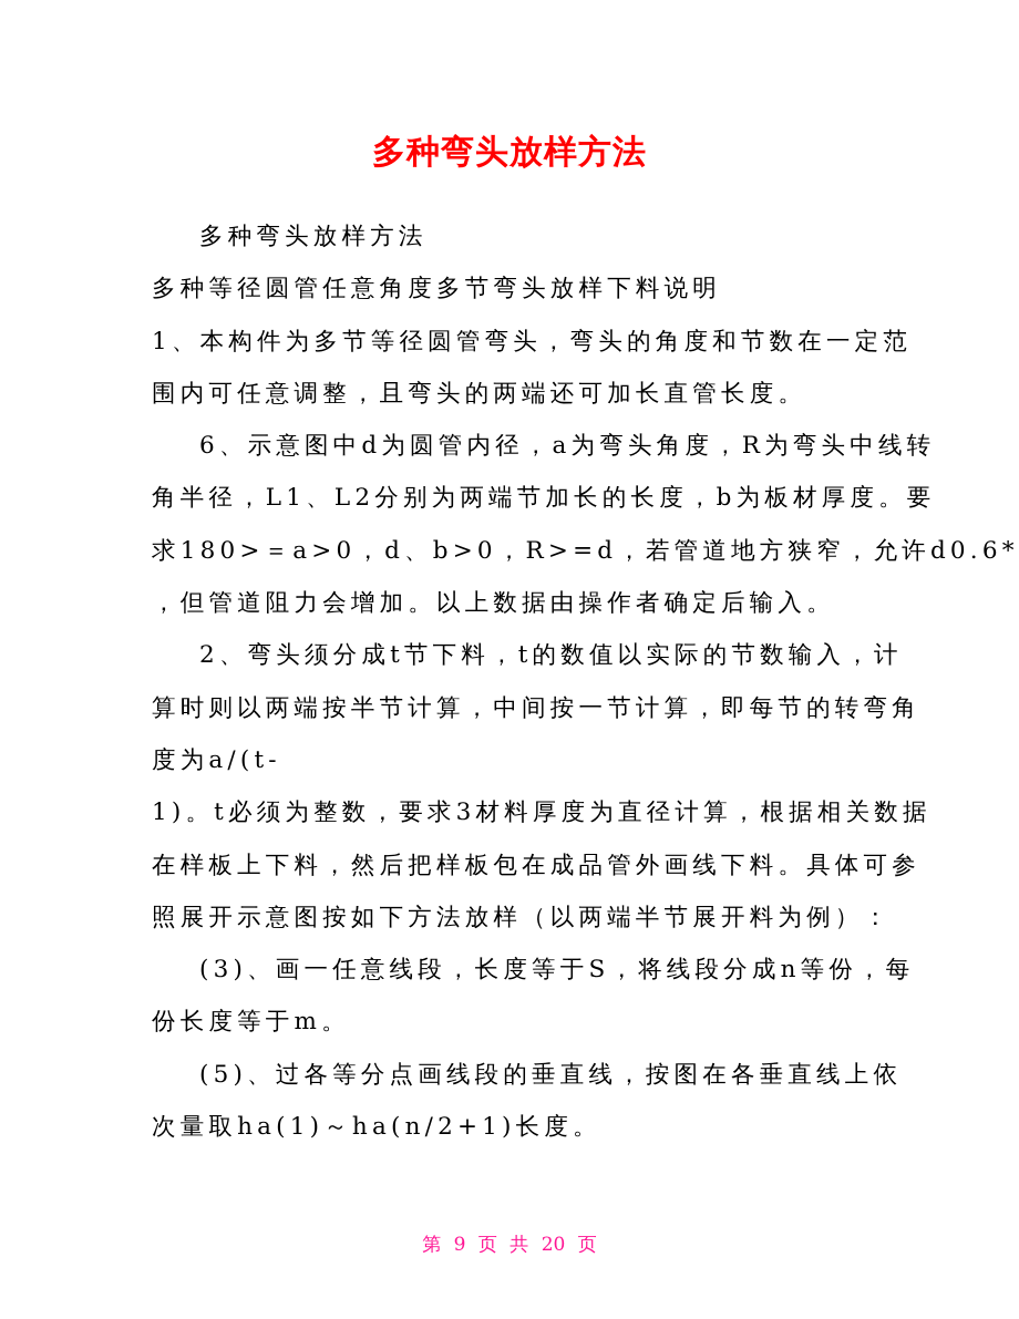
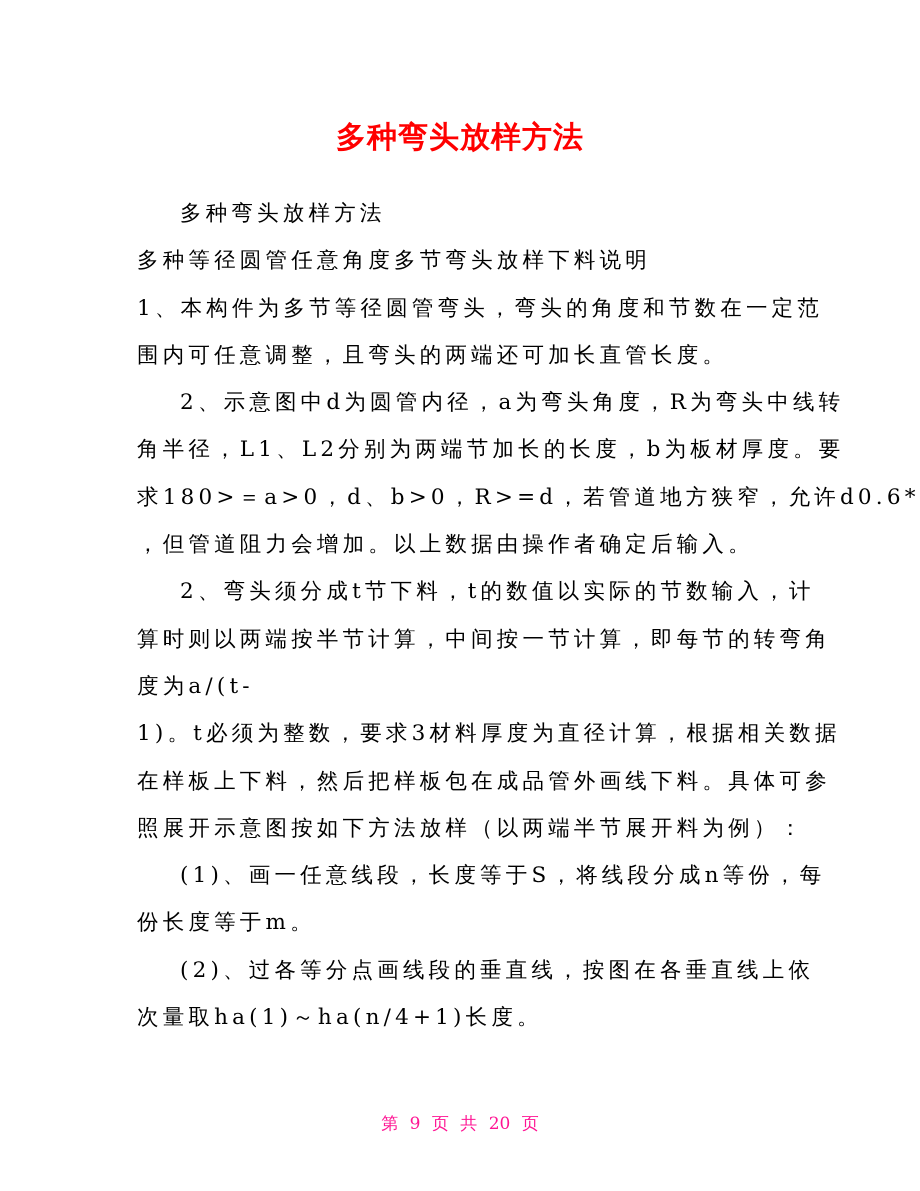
  多种弯头放样方法
  多种弯头放样方法
  多种等径圆管任意角度多节弯头放样下料说明
  1、本构件为多节等径圆管弯头，弯头的角度和节数在一定范
  围内可任意调整，且弯头的两端还可加长直管长度。
- 6、示意图中d为圆管内径，a为弯头角度，R为弯头中线转
+ 2、示意图中d为圆管内径，a为弯头角度，R为弯头中线转
  角半径，L1、L2分别为两端节加长的长度，b为板材厚度。要
  求180>＝a>0，d、b>0，R>=d，若管道地方狭窄，允许d0.6*
  ，但管道阻力会增加。以上数据由操作者确定后输入。
  2、弯头须分成t节下料，t的数值以实际的节数输入，计
  算时则以两端按半节计算，中间按一节计算，即每节的转弯角
  度为a/(t-
  1)。t必须为整数，要求3材料厚度为直径计算，根据相关数据
  在样板上下料，然后把样板包在成品管外画线下料。具体可参
  照展开示意图按如下方法放样（以两端半节展开料为例）：
- (3)、画一任意线段，长度等于S，将线段分成n等份，每
+ (1)、画一任意线段，长度等于S，将线段分成n等份，每
  份长度等于m。
- (5)、过各等分点画线段的垂直线，按图在各垂直线上依
+ (2)、过各等分点画线段的垂直线，按图在各垂直线上依
- 次量取ha(1)～ha(n/2+1)长度。
+ 次量取ha(1)～ha(n/4+1)长度。
  第 9 页 共 20 页
